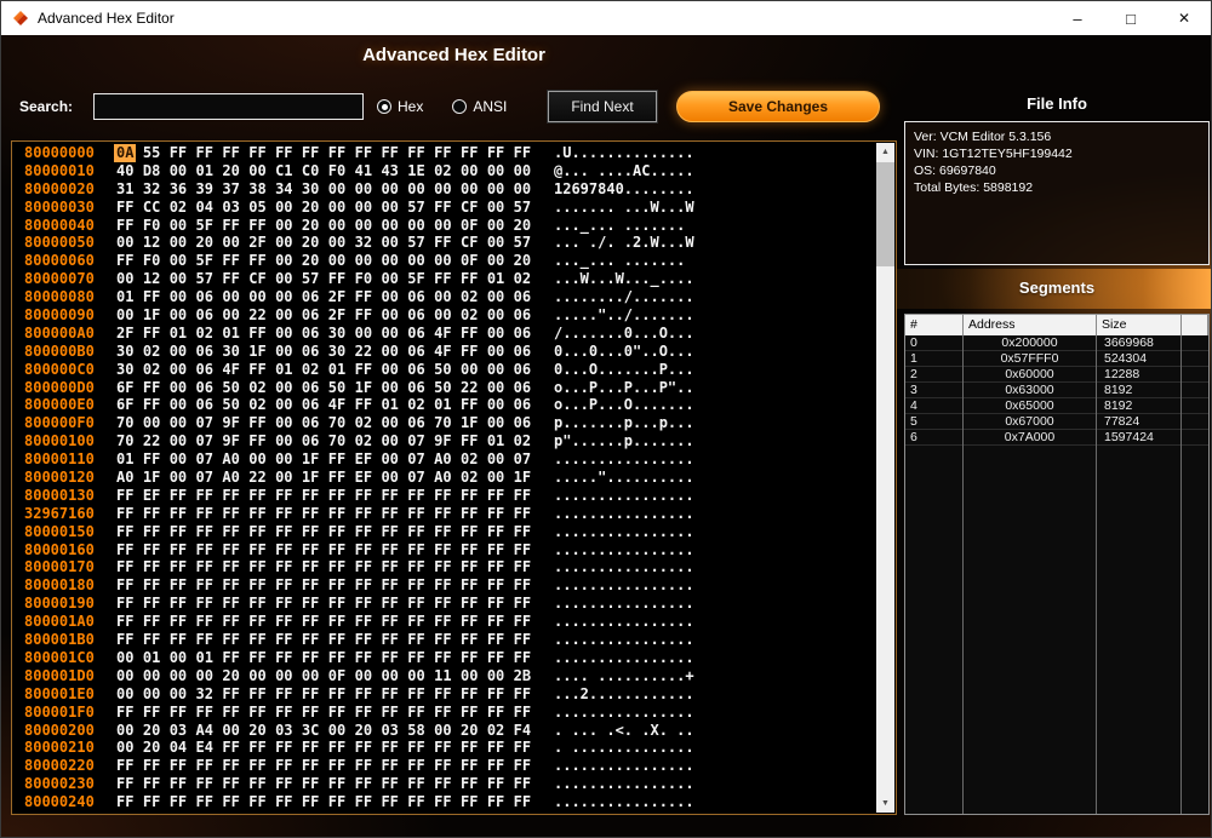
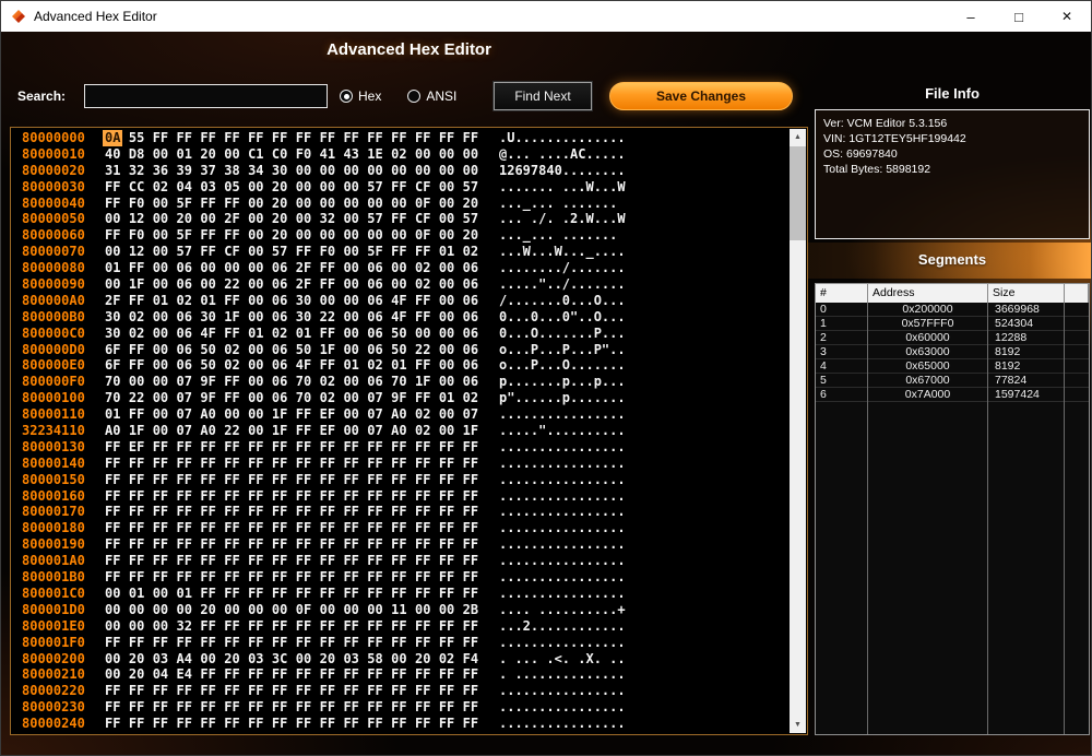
  Advanced Hex Editor
  –
  □
  ✕
  Advanced Hex Editor
  Search:
  Hex
  ANSI
  Find Next
  Save Changes
  80000000
  0A 55 FF FF FF FF FF FF FF FF FF FF FF FF FF FF
  .U..............
  80000010
  40 D8 00 01 20 00 C1 C0 F0 41 43 1E 02 00 00 00
  @... ....AC.....
  80000020
  31 32 36 39 37 38 34 30 00 00 00 00 00 00 00 00
  12697840........
  80000030
  FF CC 02 04 03 05 00 20 00 00 00 57 FF CF 00 57
  ....... ...W...W
  80000040
  FF F0 00 5F FF FF 00 20 00 00 00 00 00 0F 00 20
  ..._... .......
  80000050
  00 12 00 20 00 2F 00 20 00 32 00 57 FF CF 00 57
  ... ./. .2.W...W
  80000060
  FF F0 00 5F FF FF 00 20 00 00 00 00 00 0F 00 20
  ..._... .......
  80000070
  00 12 00 57 FF CF 00 57 FF F0 00 5F FF FF 01 02
  ...W...W..._....
  80000080
  01 FF 00 06 00 00 00 06 2F FF 00 06 00 02 00 06
  ......../.......
  80000090
  00 1F 00 06 00 22 00 06 2F FF 00 06 00 02 00 06
  ....."../.......
  800000A0
  2F FF 01 02 01 FF 00 06 30 00 00 06 4F FF 00 06
  /.......0...O...
  800000B0
  30 02 00 06 30 1F 00 06 30 22 00 06 4F FF 00 06
  0...0...0"..O...
  800000C0
  30 02 00 06 4F FF 01 02 01 FF 00 06 50 00 00 06
  0...O.......P...
  800000D0
  6F FF 00 06 50 02 00 06 50 1F 00 06 50 22 00 06
  o...P...P...P"..
  800000E0
  6F FF 00 06 50 02 00 06 4F FF 01 02 01 FF 00 06
  o...P...O.......
  800000F0
  70 00 00 07 9F FF 00 06 70 02 00 06 70 1F 00 06
  p.......p...p...
  80000100
  70 22 00 07 9F FF 00 06 70 02 00 07 9F FF 01 02
  p"......p.......
  80000110
  01 FF 00 07 A0 00 00 1F FF EF 00 07 A0 02 00 07
  ................
- 80000120
+ 32234110
  A0 1F 00 07 A0 22 00 1F FF EF 00 07 A0 02 00 1F
  ....."..........
  80000130
  FF EF FF FF FF FF FF FF FF FF FF FF FF FF FF FF
  ................
- 32967160
+ 80000140
  FF FF FF FF FF FF FF FF FF FF FF FF FF FF FF FF
  ................
  80000150
  FF FF FF FF FF FF FF FF FF FF FF FF FF FF FF FF
  ................
  80000160
  FF FF FF FF FF FF FF FF FF FF FF FF FF FF FF FF
  ................
  80000170
  FF FF FF FF FF FF FF FF FF FF FF FF FF FF FF FF
  ................
  80000180
  FF FF FF FF FF FF FF FF FF FF FF FF FF FF FF FF
  ................
  80000190
  FF FF FF FF FF FF FF FF FF FF FF FF FF FF FF FF
  ................
  800001A0
  FF FF FF FF FF FF FF FF FF FF FF FF FF FF FF FF
  ................
  800001B0
  FF FF FF FF FF FF FF FF FF FF FF FF FF FF FF FF
  ................
  800001C0
  00 01 00 01 FF FF FF FF FF FF FF FF FF FF FF FF
  ................
  800001D0
  00 00 00 00 20 00 00 00 0F 00 00 00 11 00 00 2B
  .... ..........+
  800001E0
  00 00 00 32 FF FF FF FF FF FF FF FF FF FF FF FF
  ...2............
  800001F0
  FF FF FF FF FF FF FF FF FF FF FF FF FF FF FF FF
  ................
  80000200
  00 20 03 A4 00 20 03 3C 00 20 03 58 00 20 02 F4
  . ... .<. .X. ..
  80000210
  00 20 04 E4 FF FF FF FF FF FF FF FF FF FF FF FF
  . ..............
  80000220
  FF FF FF FF FF FF FF FF FF FF FF FF FF FF FF FF
  ................
  80000230
  FF FF FF FF FF FF FF FF FF FF FF FF FF FF FF FF
  ................
  80000240
  FF FF FF FF FF FF FF FF FF FF FF FF FF FF FF FF
  ................
  File Info
  Ver: VCM Editor 5.3.156
  VIN: 1GT12TEY5HF199442
  OS: 69697840
  Total Bytes: 5898192
  Segments
  #
  Address
  Size
  0
  0x200000
  3669968
  1
  0x57FFF0
  524304
  2
  0x60000
  12288
  3
  0x63000
  8192
  4
  0x65000
  8192
  5
  0x67000
  77824
  6
  0x7A000
  1597424
